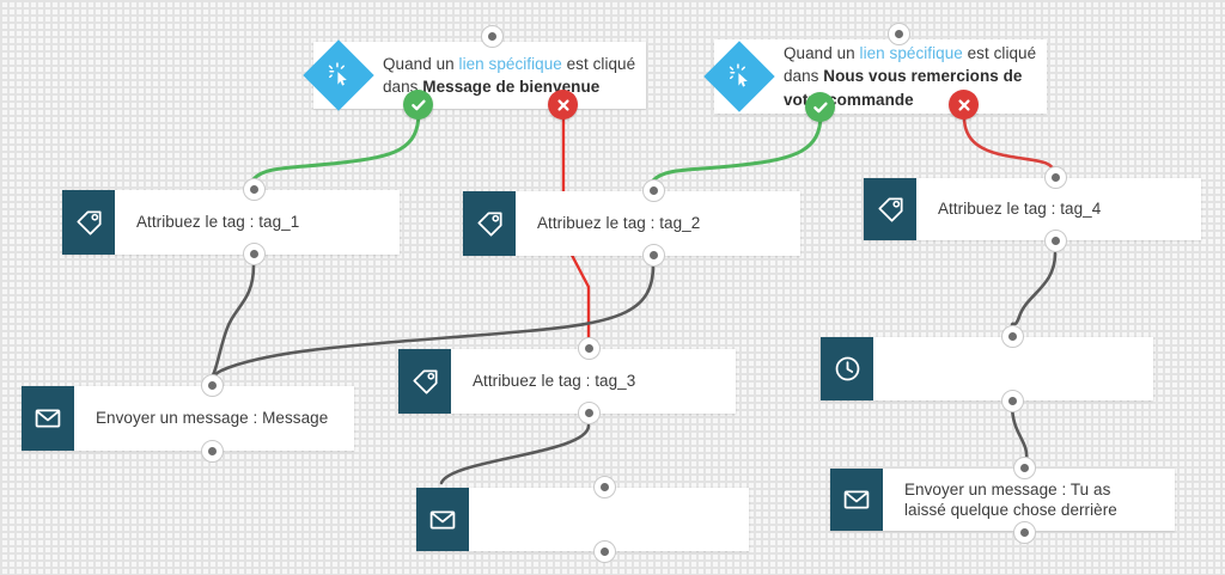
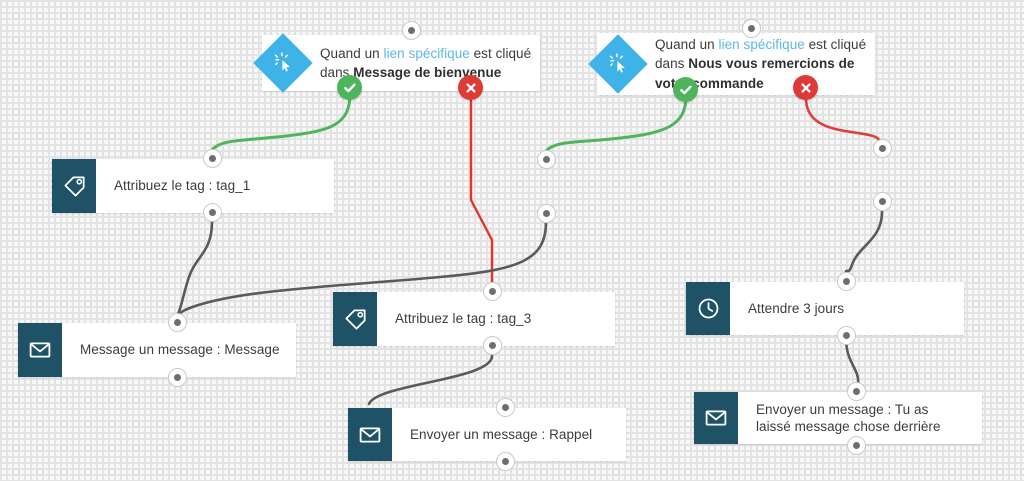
  Quand un lien spécifique est cliqué
  dans Message de bienvenue
  Quand un lien spécifique est cliqué
  dans Nous vous remercions de votommande
  Attribuez le tag : tag_1
- Attribuez le tag : tag_2
- Attribuez le tag : tag_4
  Attribuez le tag : tag_3
- Envoyer un message : Message
+ Message un message : Message
+ Envoyer un message : Rappel
+ Attendre 3 jours
- Envoyer un message : Tu as laissé quelque chose derrière
+ Envoyer un message : Tu as laissé message chose derrière
